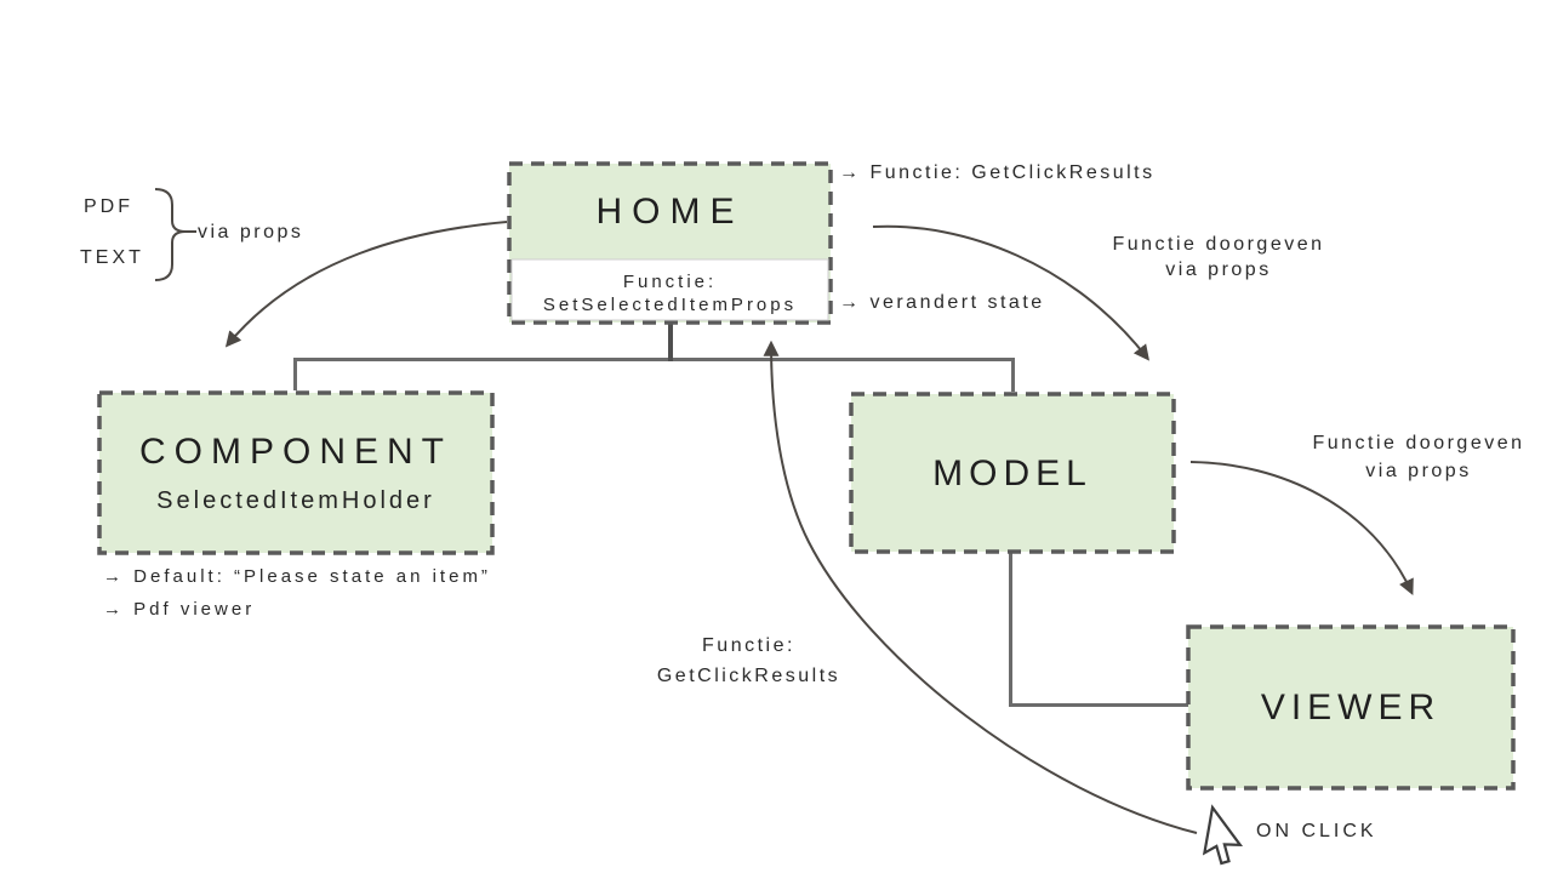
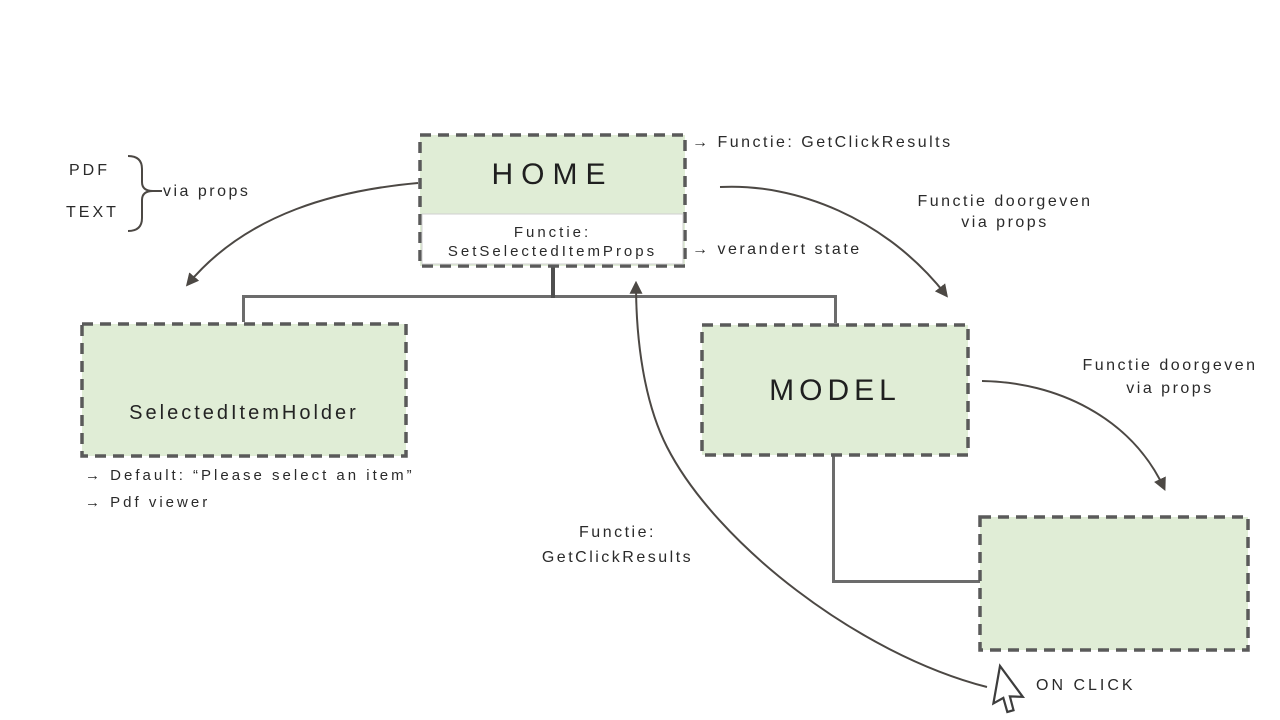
  HOME
  Functie:
  SetSelectedItemProps
- COMPONENT
  SelectedItemHolder
- → Default: “Please state an item”
+ → Default: “Please select an item”
  → Pdf viewer
  MODEL
- VIEWER
  → Functie: GetClickResults
  → verandert state
  Functie doorgeven
  via props
  Functie doorgeven
  via props
  PDF
  TEXT
  via props
  Functie:
  GetClickResults
  ON CLICK
